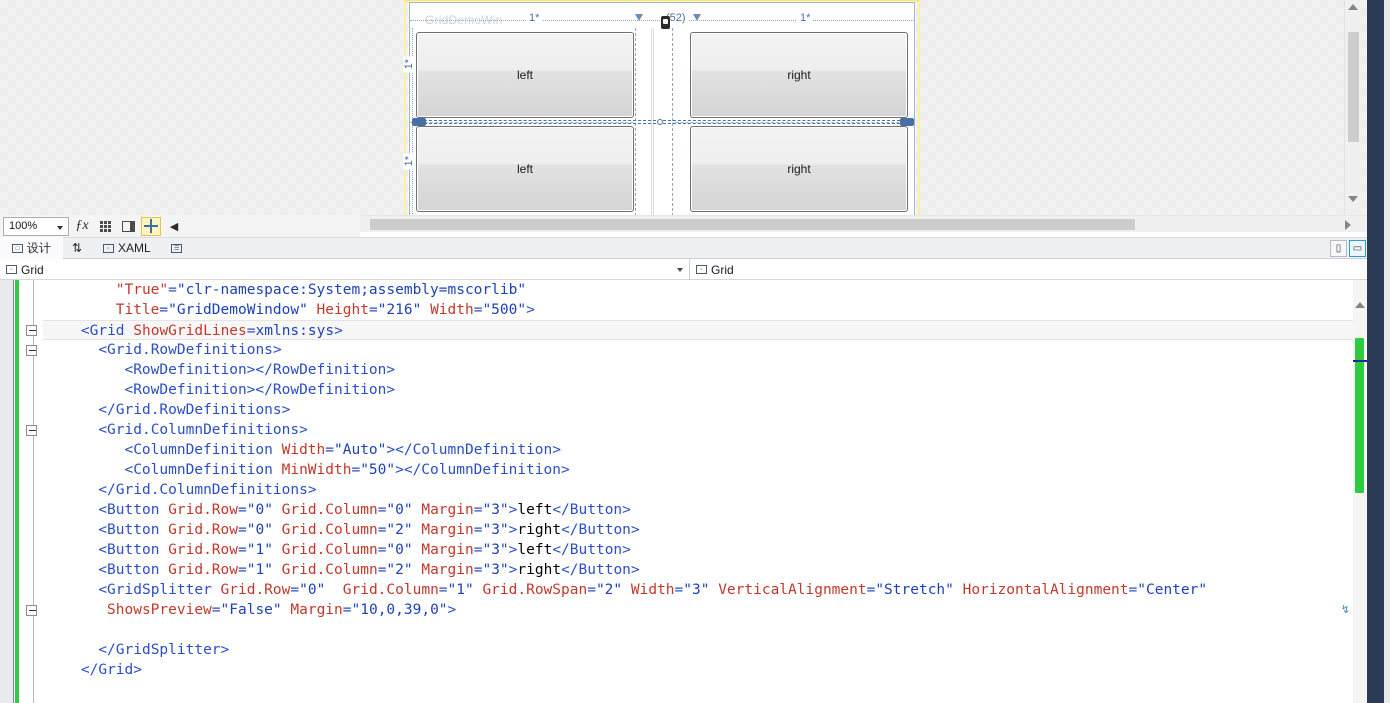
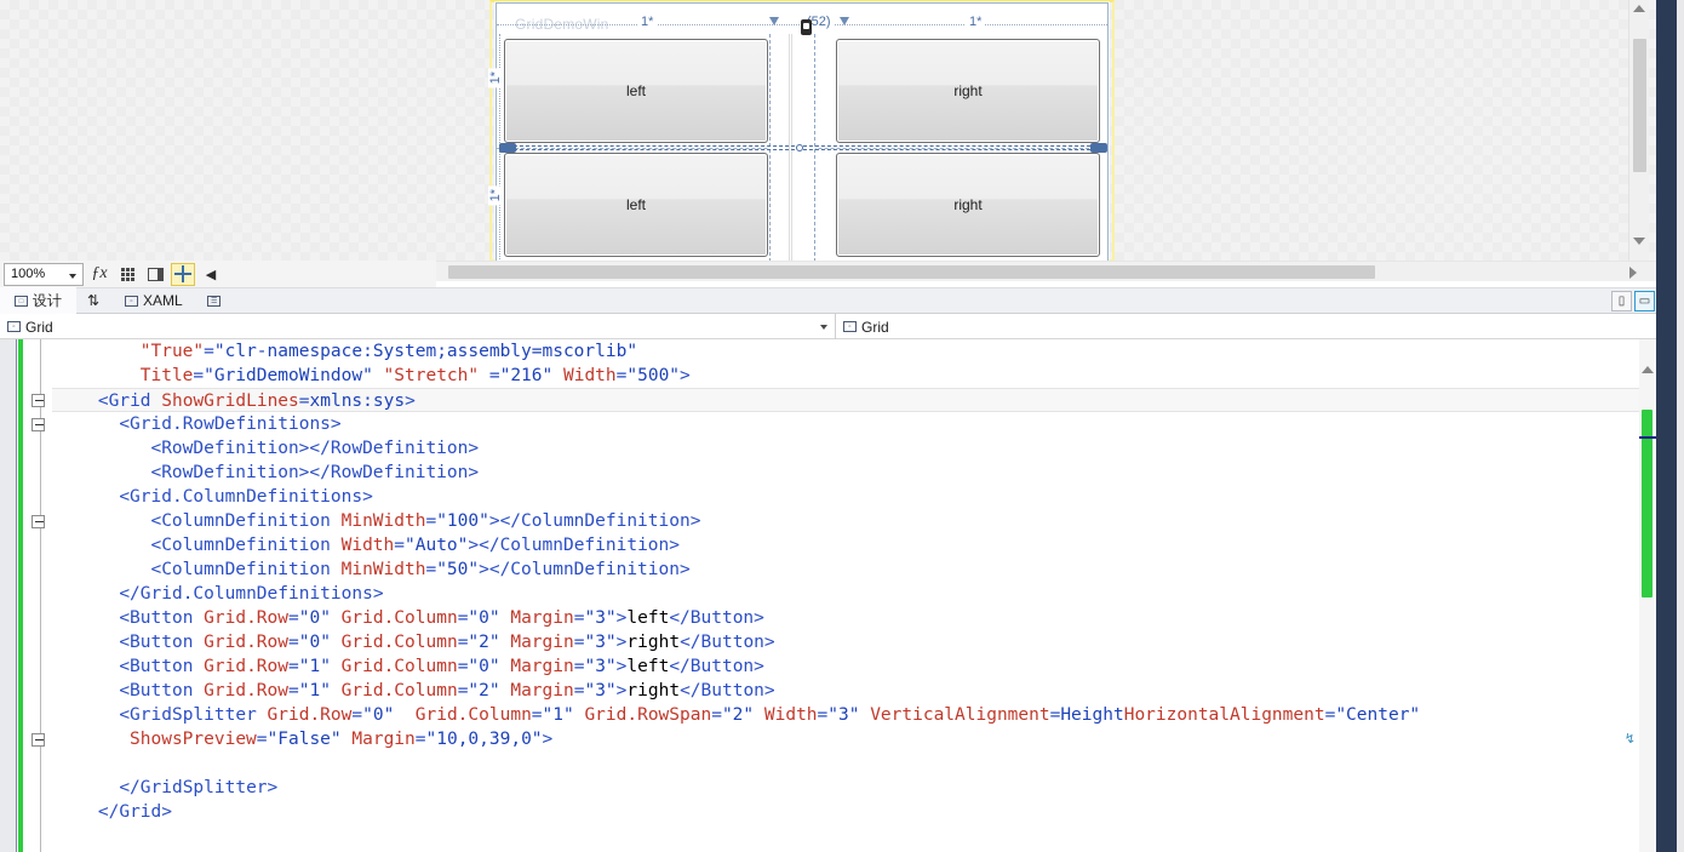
  GridDemoWin
  1*
  52)
  1*
  left
  right
  left
  right
  100%
  ƒx
  ◀
  设计
  ⇅
  XAML
  ▯
  ▭
  Grid
  Grid
  "True"="clr-namespace:System;assembly=mscorlib"
- Title="GridDemoWindow" Height="216" Width="500">
+ Title="GridDemoWindow" "Stretch" ="216" Width="500">
  <Grid ShowGridLines=xmlns:sys>
  <Grid.RowDefinitions>
  <RowDefinition></RowDefinition>
  <RowDefinition></RowDefinition>
- </Grid.RowDefinitions>
  <Grid.ColumnDefinitions>
+ <ColumnDefinition MinWidth="100"></ColumnDefinition>
  <ColumnDefinition Width="Auto"></ColumnDefinition>
  <ColumnDefinition MinWidth="50"></ColumnDefinition>
  </Grid.ColumnDefinitions>
  <Button Grid.Row="0" Grid.Column="0" Margin="3">left</Button>
  <Button Grid.Row="0" Grid.Column="2" Margin="3">right</Button>
  <Button Grid.Row="1" Grid.Column="0" Margin="3">left</Button>
  <Button Grid.Row="1" Grid.Column="2" Margin="3">right</Button>
- <GridSplitter Grid.Row="0" Grid.Column="1" Grid.RowSpan="2" Width="3" VerticalAlignment="Stretch" HorizontalAlignment="Center"
+ <GridSplitter Grid.Row="0" Grid.Column="1" Grid.RowSpan="2" Width="3" VerticalAlignment=HeightHorizontalAlignment="Center"
  ShowsPreview="False" Margin="10,0,39,0">
  </GridSplitter>
  </Grid>
  ↯
